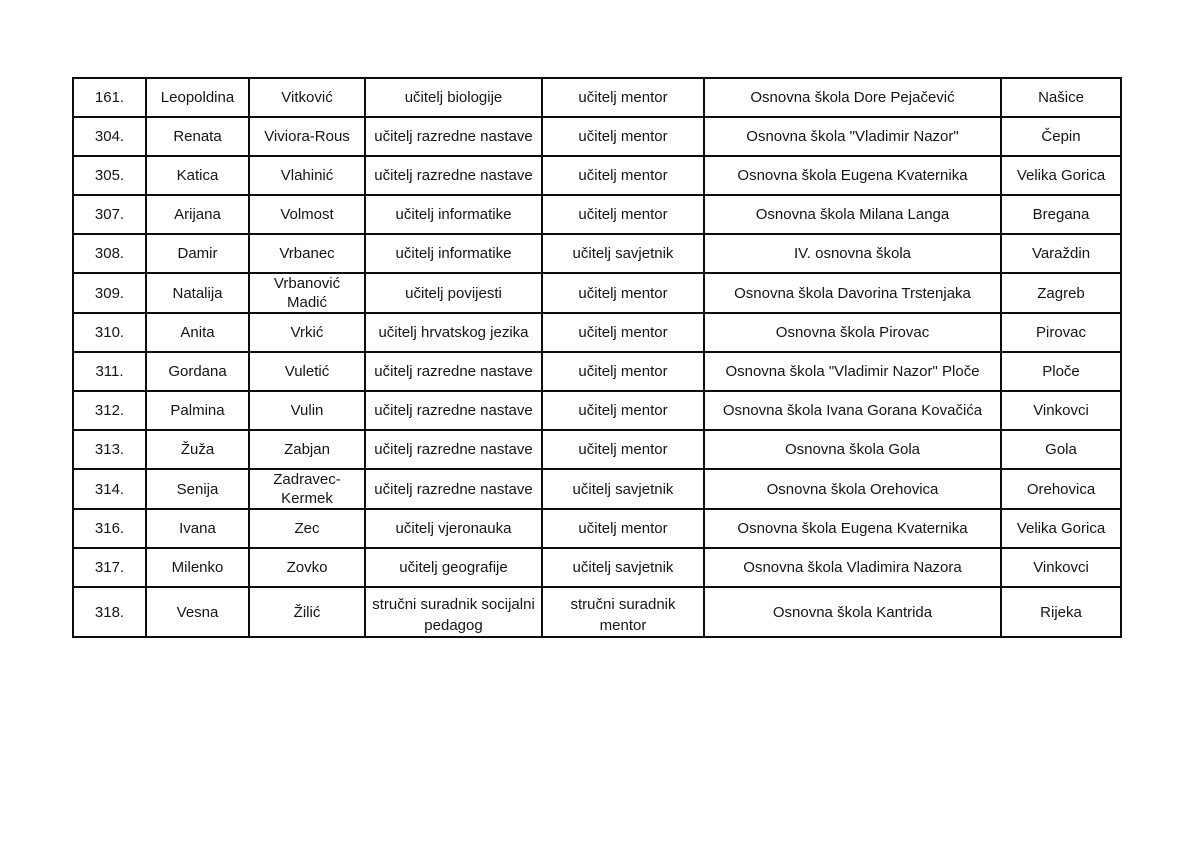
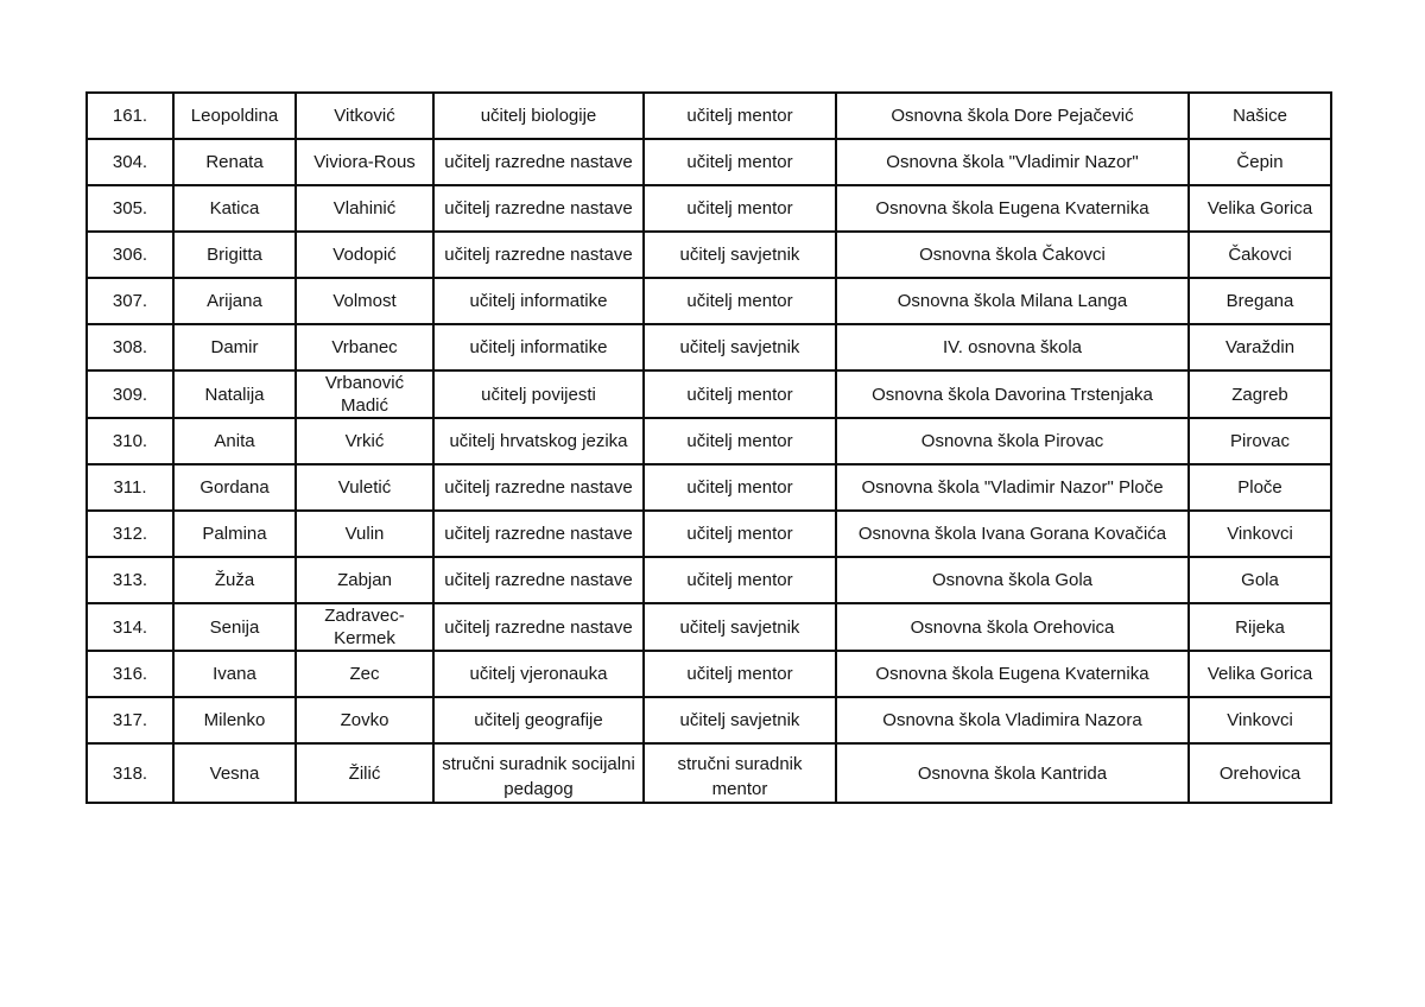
  161.	Leopoldina	Vitković	učitelj biologije	učitelj mentor	Osnovna škola Dore Pejačević	Našice
  304.	Renata	Viviora-Rous	učitelj razredne nastave	učitelj mentor	Osnovna škola "Vladimir Nazor"	Čepin
  305.	Katica	Vlahinić	učitelj razredne nastave	učitelj mentor	Osnovna škola Eugena Kvaternika	Velika Gorica
+ 306.	Brigitta	Vodopić	učitelj razredne nastave	učitelj savjetnik	Osnovna škola Čakovci	Čakovci
  307.	Arijana	Volmost	učitelj informatike	učitelj mentor	Osnovna škola Milana Langa	Bregana
  308.	Damir	Vrbanec	učitelj informatike	učitelj savjetnik	IV. osnovna škola	Varaždin
  309.	Natalija	Vrbanović Madić	učitelj povijesti	učitelj mentor	Osnovna škola Davorina Trstenjaka	Zagreb
  310.	Anita	Vrkić	učitelj hrvatskog jezika	učitelj mentor	Osnovna škola Pirovac	Pirovac
  311.	Gordana	Vuletić	učitelj razredne nastave	učitelj mentor	Osnovna škola "Vladimir Nazor" Ploče	Ploče
  312.	Palmina	Vulin	učitelj razredne nastave	učitelj mentor	Osnovna škola Ivana Gorana Kovačića	Vinkovci
  313.	Žuža	Zabjan	učitelj razredne nastave	učitelj mentor	Osnovna škola Gola	Gola
- 314.	Senija	Zadravec- Kermek	učitelj razredne nastave	učitelj savjetnik	Osnovna škola Orehovica	Orehovica
+ 314.	Senija	Zadravec- Kermek	učitelj razredne nastave	učitelj savjetnik	Osnovna škola Orehovica	Rijeka
  316.	Ivana	Zec	učitelj vjeronauka	učitelj mentor	Osnovna škola Eugena Kvaternika	Velika Gorica
  317.	Milenko	Zovko	učitelj geografije	učitelj savjetnik	Osnovna škola Vladimira Nazora	Vinkovci
- 318.	Vesna	Žilić	stručni suradnik socijalni pedagog	stručni suradnik mentor	Osnovna škola Kantrida	Rijeka
+ 318.	Vesna	Žilić	stručni suradnik socijalni pedagog	stručni suradnik mentor	Osnovna škola Kantrida	Orehovica
